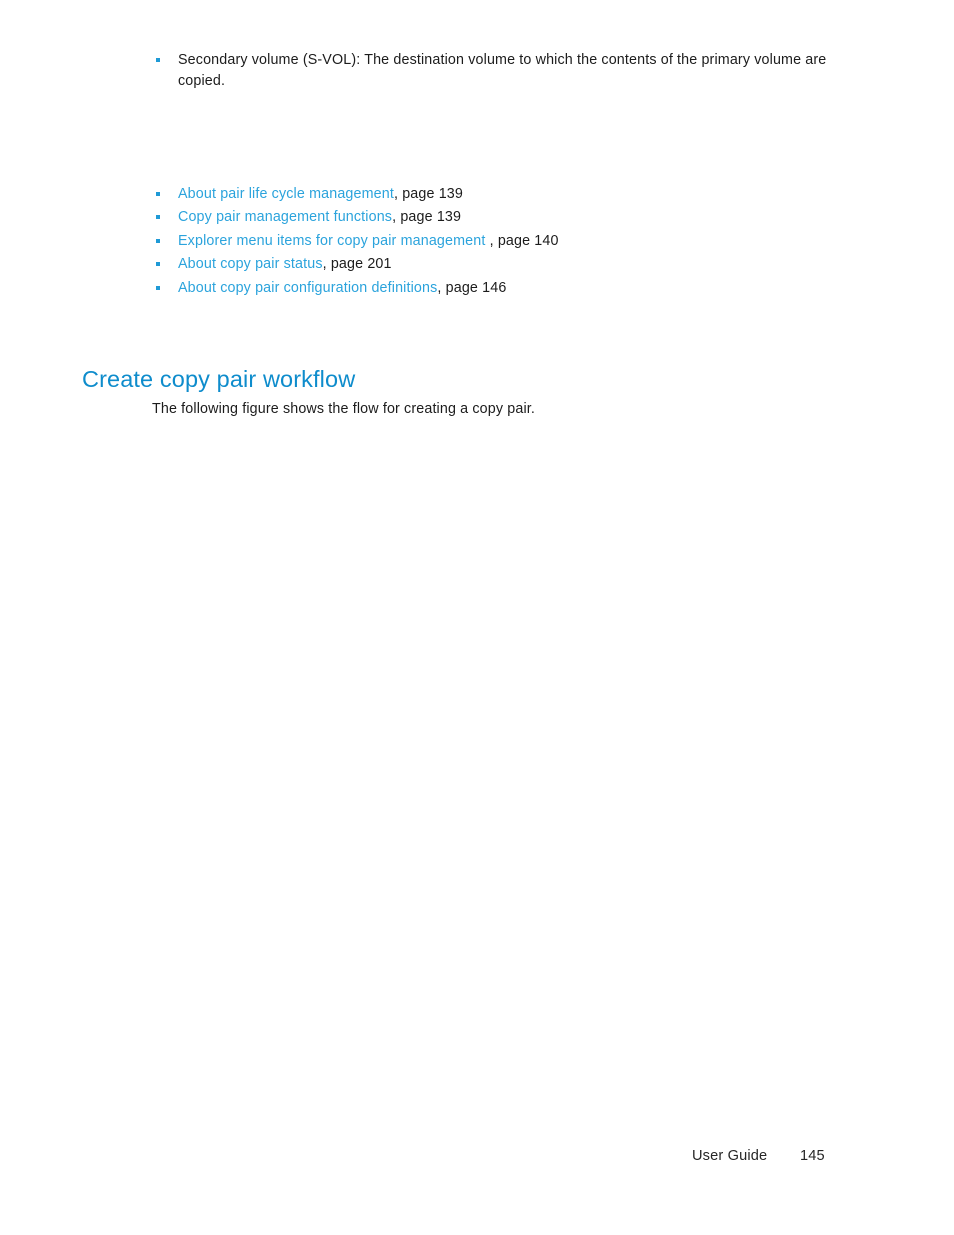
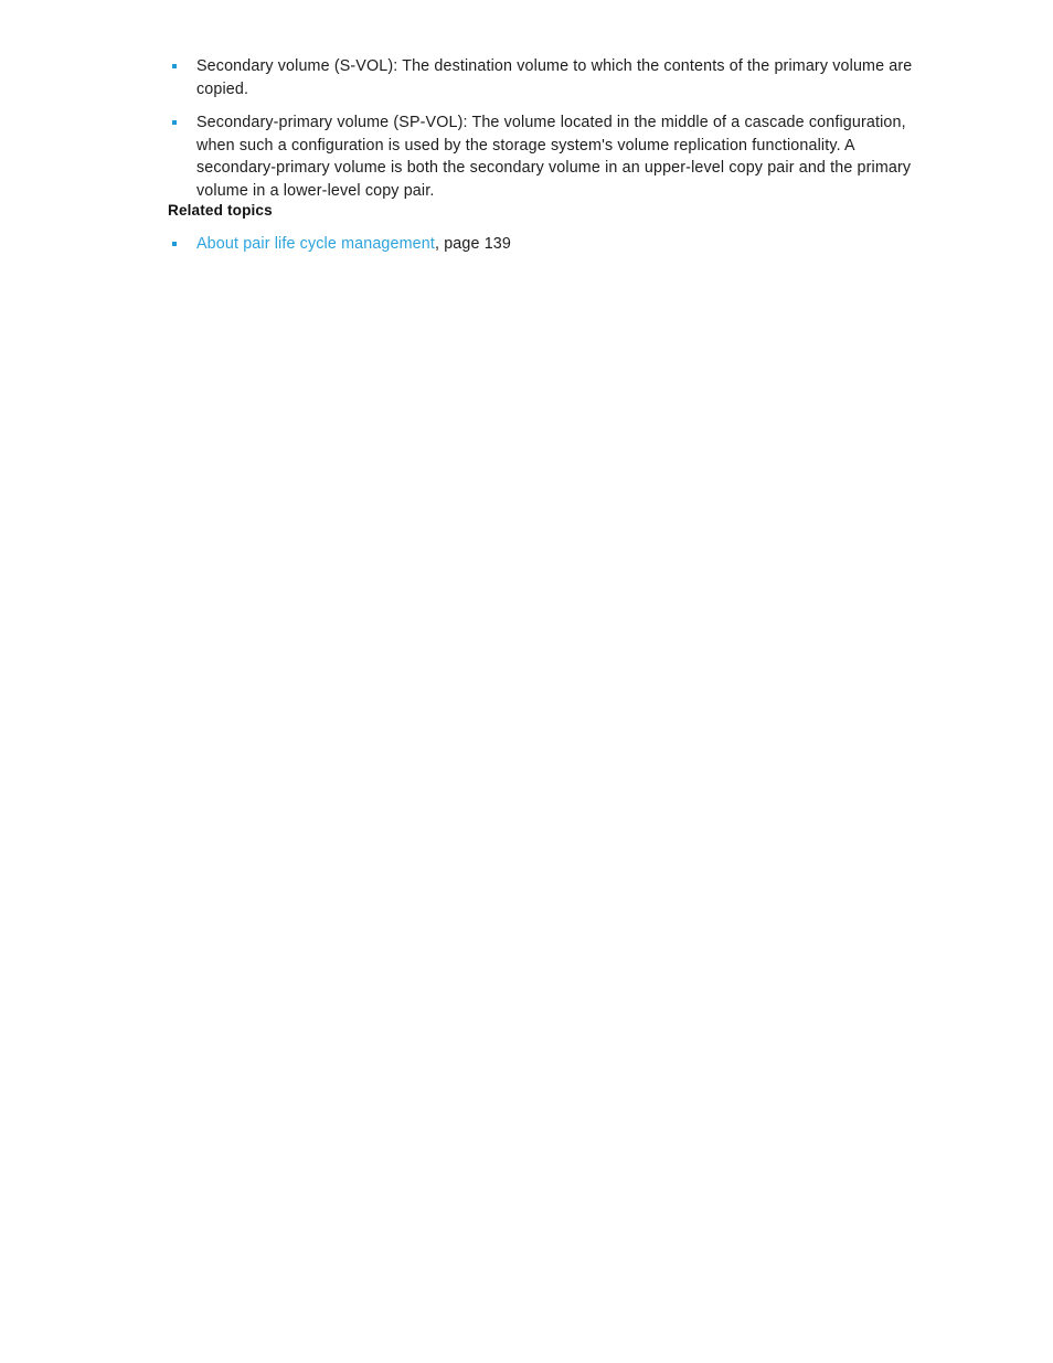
  Secondary volume (S-VOL): The destination volume to which the contents of the primary volume are copied.
+ Secondary-primary volume (SP-VOL): The volume located in the middle of a cascade configuration, when such a configuration is used by the storage system's volume replication functionality. A secondary-primary volume is both the secondary volume in an upper-level copy pair and the primary volume in a lower-level copy pair.
+ Related topics
  About pair life cycle management, page 139
- Copy pair management functions, page 139
- Explorer menu items for copy pair management , page 140
- About copy pair status, page 201
- About copy pair configuration definitions, page 146
- Create copy pair workflow
- The following figure shows the flow for creating a copy pair.
- User Guide
- 145
